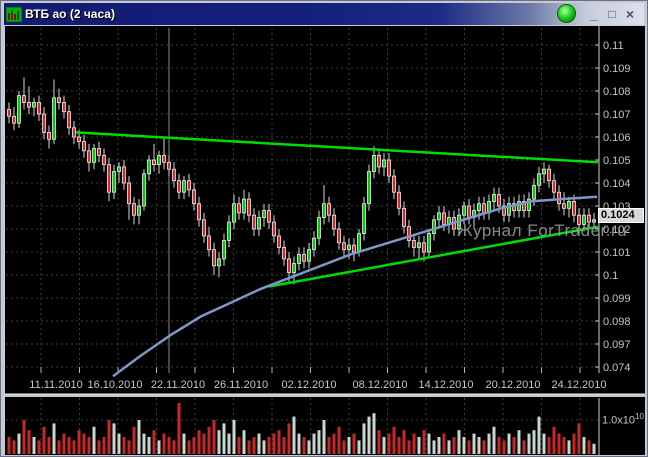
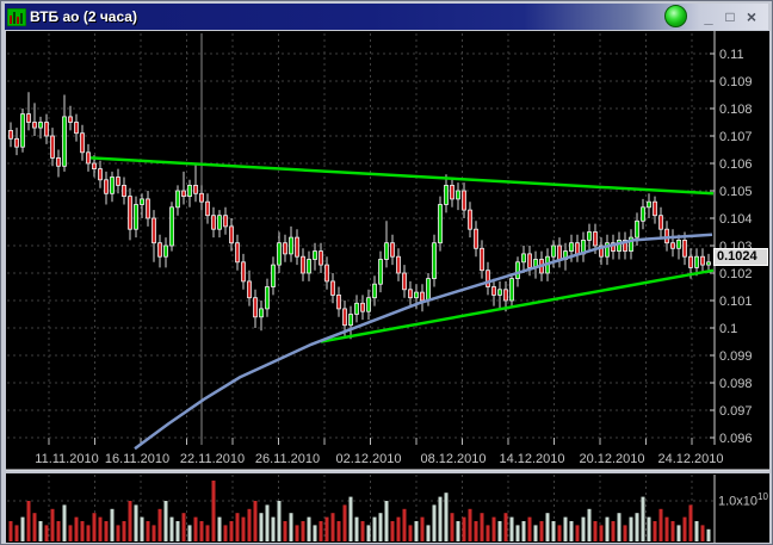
  ВТБ ао (2 часа)
  _
  □
  ×
  0.11
  0.109
  0.108
  0.107
  0.106
  0.105
  0.104
  0.103
  0.102
  0.101
  0.1
  0.099
  0.098
  0.097
- 0.074
+ 0.096
  11.11.2010
- 16.10.2010
+ 16.11.2010
  22.11.2010
  26.11.2010
  02.12.2010
  08.12.2010
  14.12.2010
  20.12.2010
  24.12.2010
- Журнал ForTrader.ru
  0.1024
  1.0x1010
